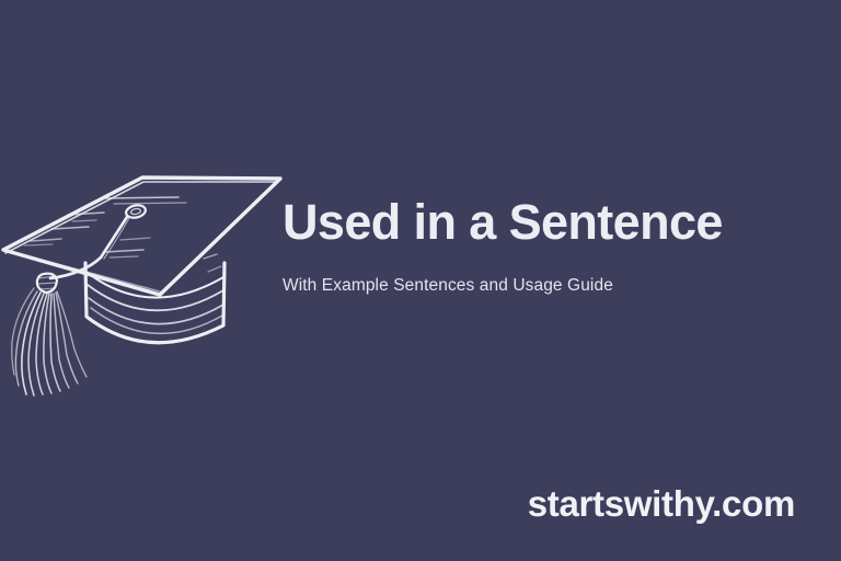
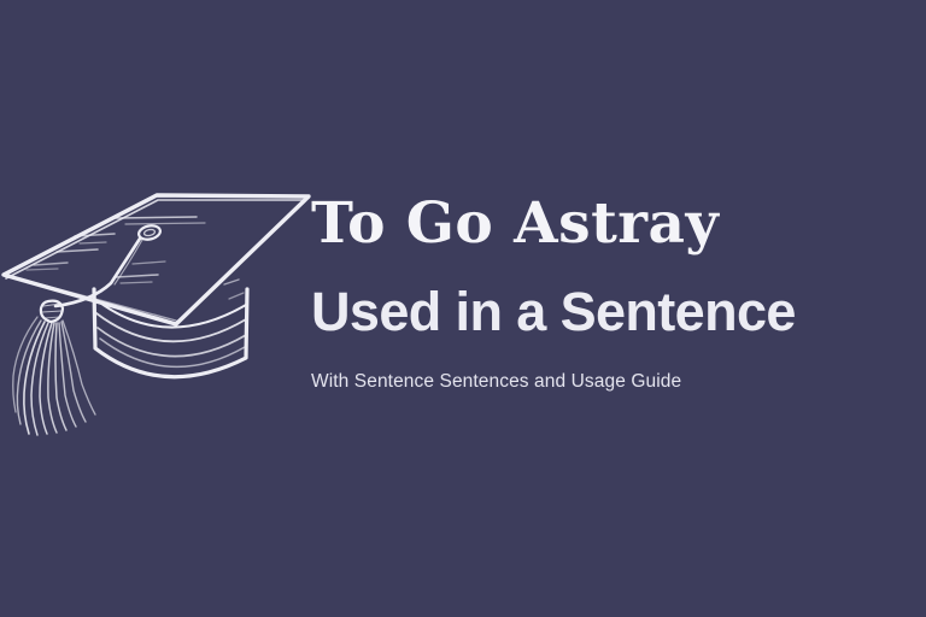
+ To Go Astray
  Used in a Sentence
- With Example Sentences and Usage Guide
+ With Sentence Sentences and Usage Guide
- startswithy.com
